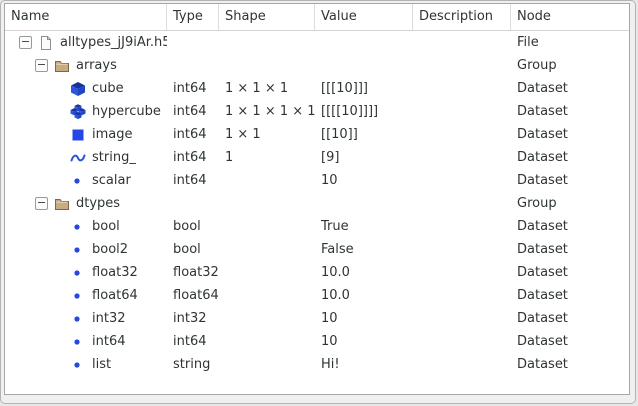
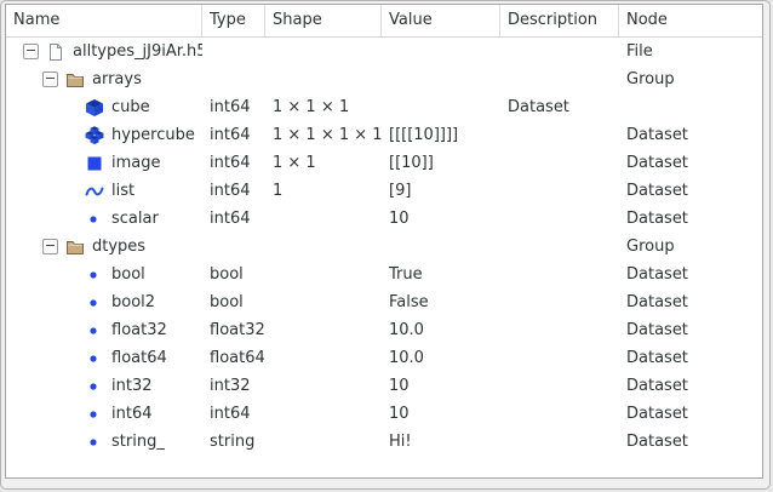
  Name
  Type
  Shape
  Value
  Description
  Node
  alltypes_jJ9iAr.h5
  File
  arrays
  Group
  cube
  int64
  1 × 1 × 1
- [[[10]]]
  Dataset
  hypercube
  int64
  1 × 1 × 1 × 1
  [[[[10]]]]
  Dataset
  image
  int64
  1 × 1
  [[10]]
  Dataset
- string_
+ list
  int64
  1
  [9]
  Dataset
  scalar
  int64
  10
  Dataset
  dtypes
  Group
  bool
  bool
  True
  Dataset
  bool2
  bool
  False
  Dataset
  float32
  float32
  10.0
  Dataset
  float64
  float64
  10.0
  Dataset
  int32
  int32
  10
  Dataset
  int64
  int64
  10
  Dataset
- list
+ string_
  string
  Hi!
  Dataset
